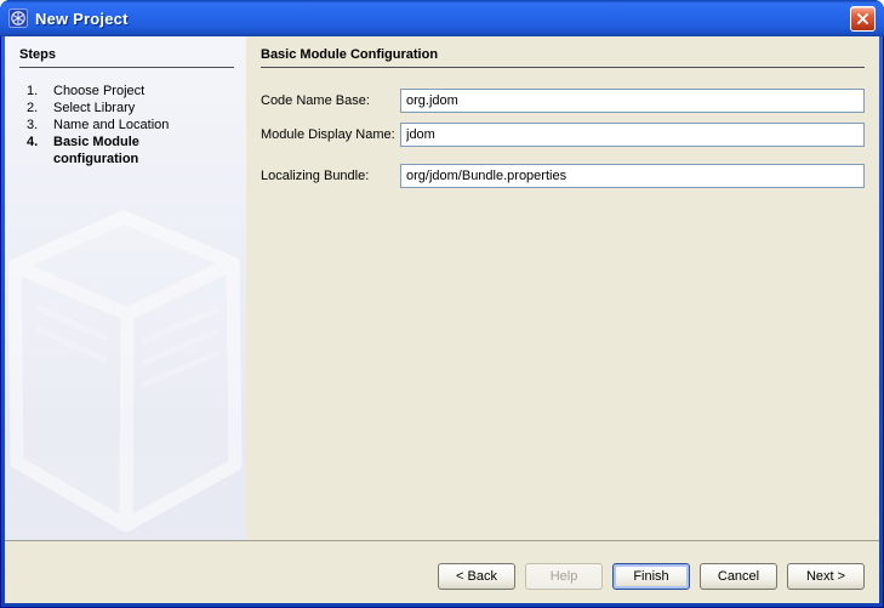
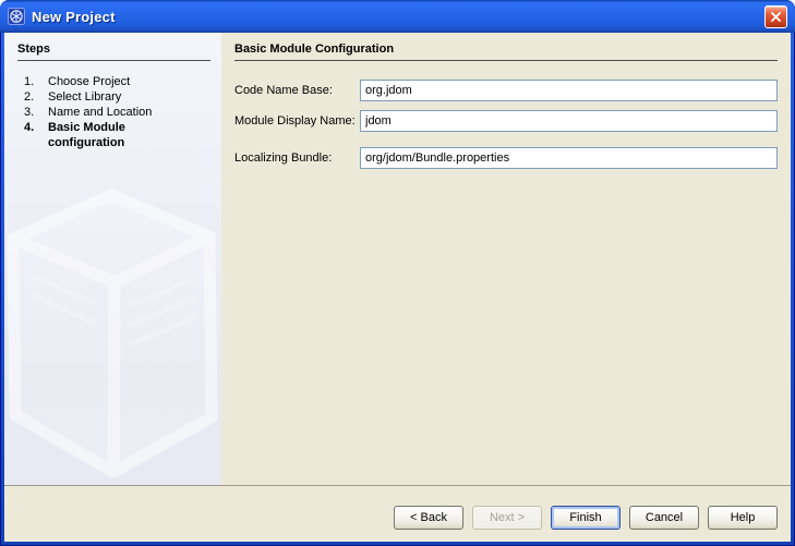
  New Project
  Steps
  1.
  Choose Project
  2.
  Select Library
  3.
  Name and Location
  4.
  Basic Module configuration
  Basic Module Configuration
  Code Name Base:
  org.jdom
  Module Display Name:
  jdom
  Localizing Bundle:
  org/jdom/Bundle.properties
  < Back
- Help
+ Next >
  Finish
  Cancel
- Next >
+ Help
